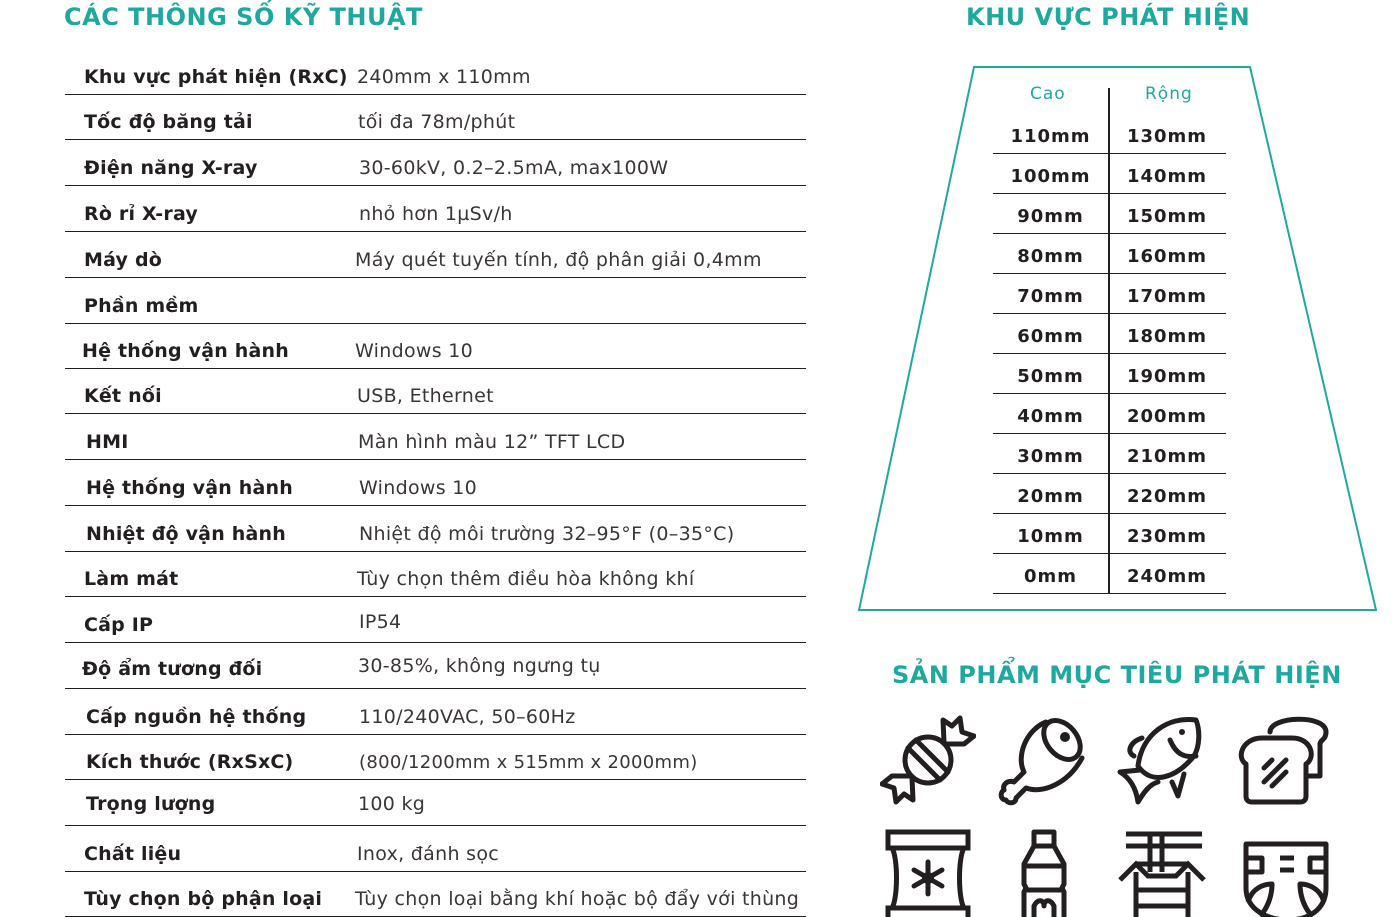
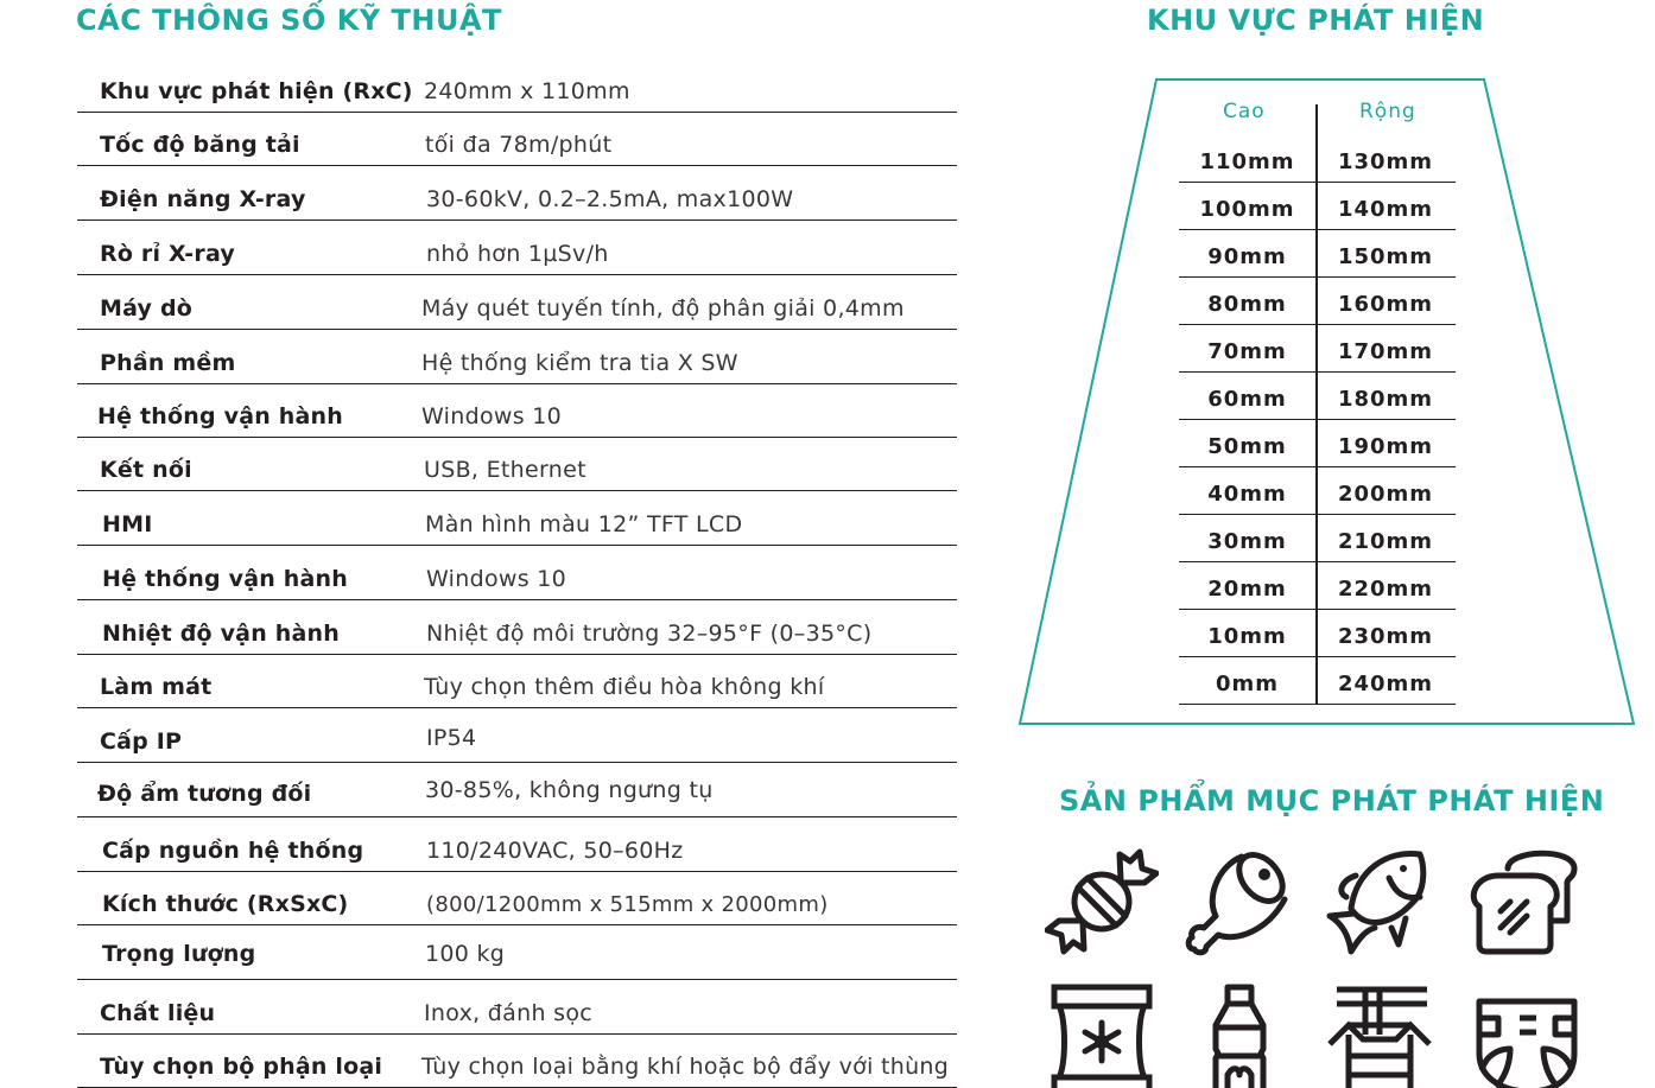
  CÁC THÔNG SỐ KỸ THUẬT
  KHU VỰC PHÁT HIỆN
- SẢN PHẨM MỤC TIÊU PHÁT HIỆN
+ SẢN PHẨM MỤC PHÁT PHÁT HIỆN
  Khu vực phát hiện (RxC)
  240mm x 110mm
  Tốc độ băng tải
  tối đa 78m/phút
  Điện năng X-ray
  30-60kV, 0.2–2.5mA, max100W
  Rò rỉ X-ray
  nhỏ hơn 1µSv/h
  Máy dò
  Máy quét tuyến tính, độ phân giải 0,4mm
  Phần mềm
+ Hệ thống kiểm tra tia X SW
  Hệ thống vận hành
  Windows 10
  Kết nối
  USB, Ethernet
  HMI
  Màn hình màu 12” TFT LCD
  Hệ thống vận hành
  Windows 10
  Nhiệt độ vận hành
  Nhiệt độ môi trường 32–95°F (0–35°C)
  Làm mát
  Tùy chọn thêm điều hòa không khí
  Cấp IP
  IP54
  Độ ẩm tương đối
  30-85%, không ngưng tụ
  Cấp nguồn hệ thống
  110/240VAC, 50–60Hz
  Kích thước (RxSxC)
  (800/1200mm x 515mm x 2000mm)
  Trọng lượng
  100 kg
  Chất liệu
  Inox, đánh sọc
  Tùy chọn bộ phận loại
  Tùy chọn loại bằng khí hoặc bộ đẩy với thùng
  Cao
  Rộng
  110mm
  130mm
  100mm
  140mm
  90mm
  150mm
  80mm
  160mm
  70mm
  170mm
  60mm
  180mm
  50mm
  190mm
  40mm
  200mm
  30mm
  210mm
  20mm
  220mm
  10mm
  230mm
  0mm
  240mm
